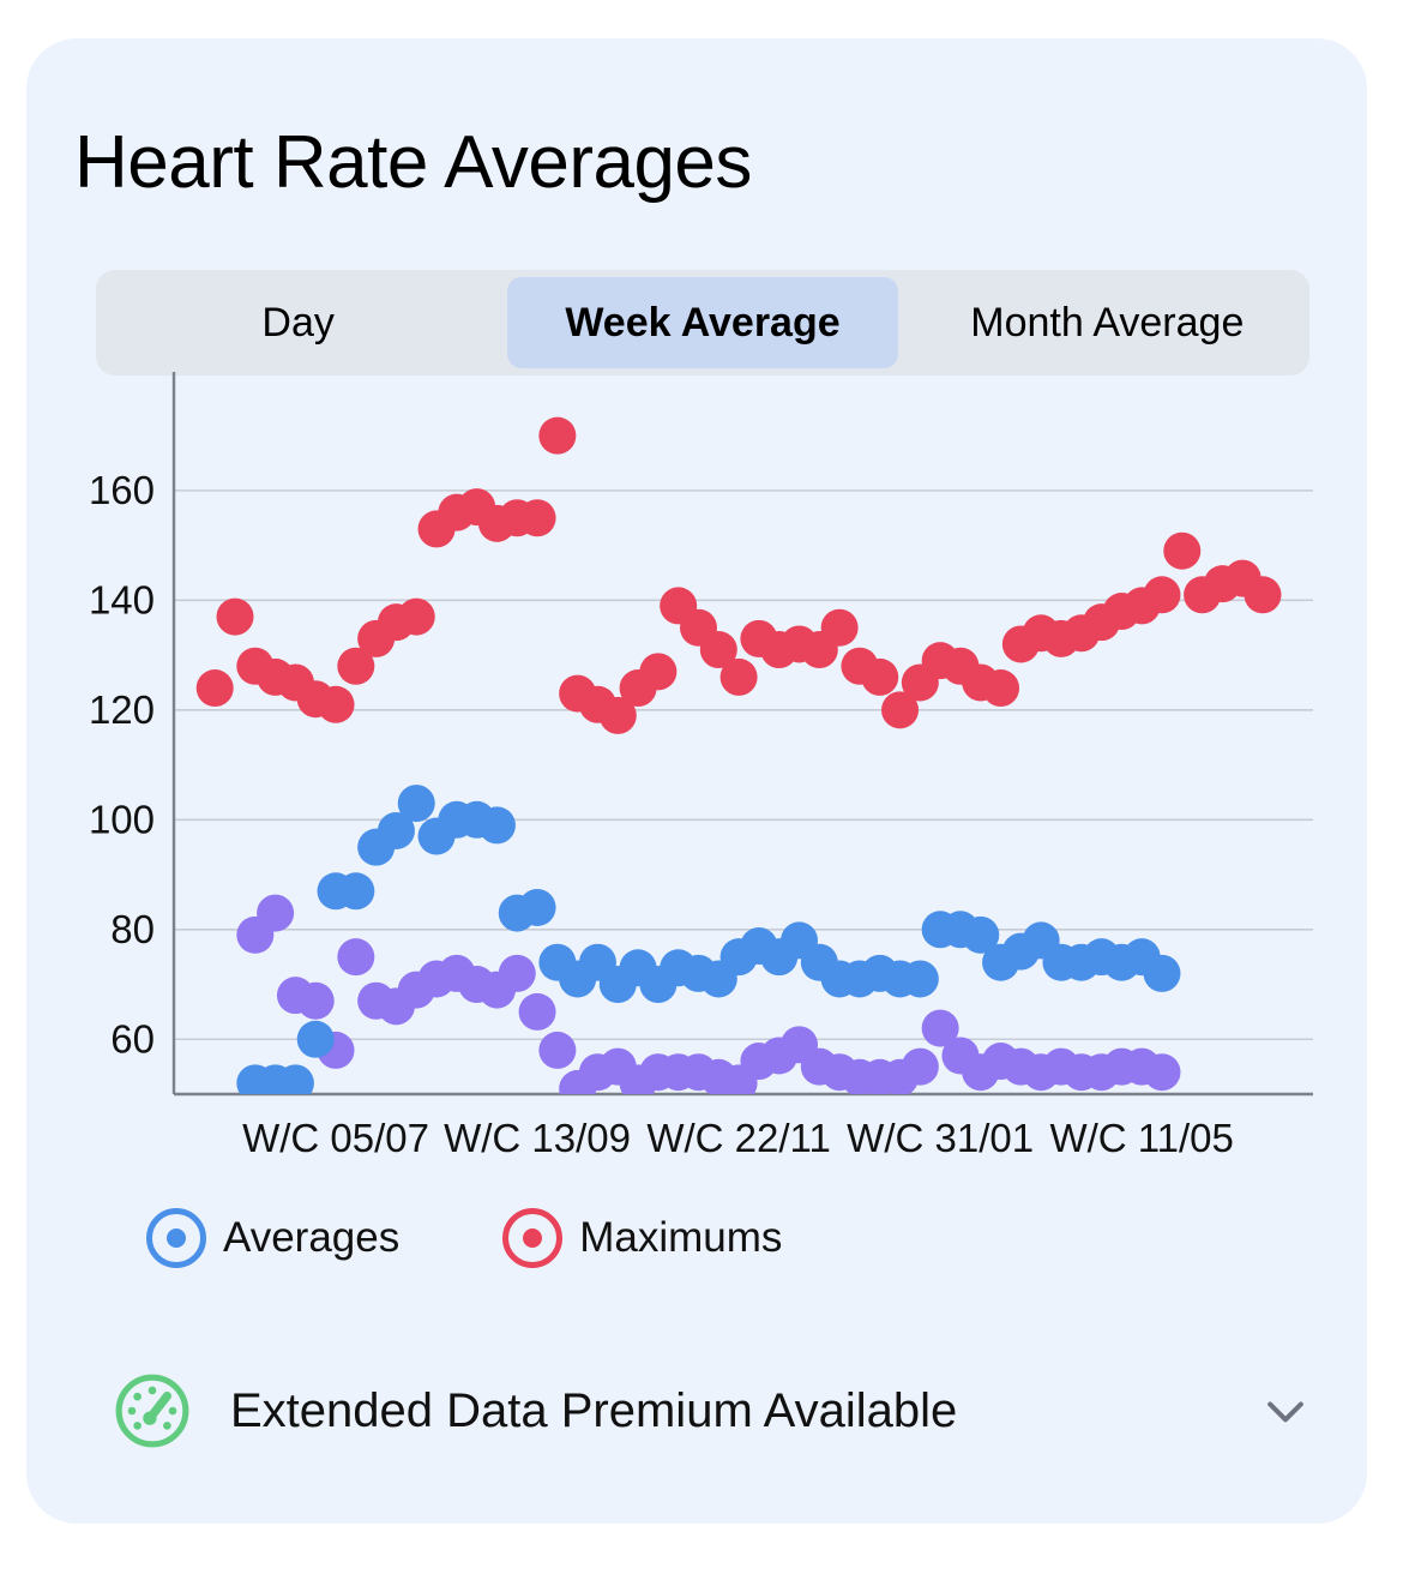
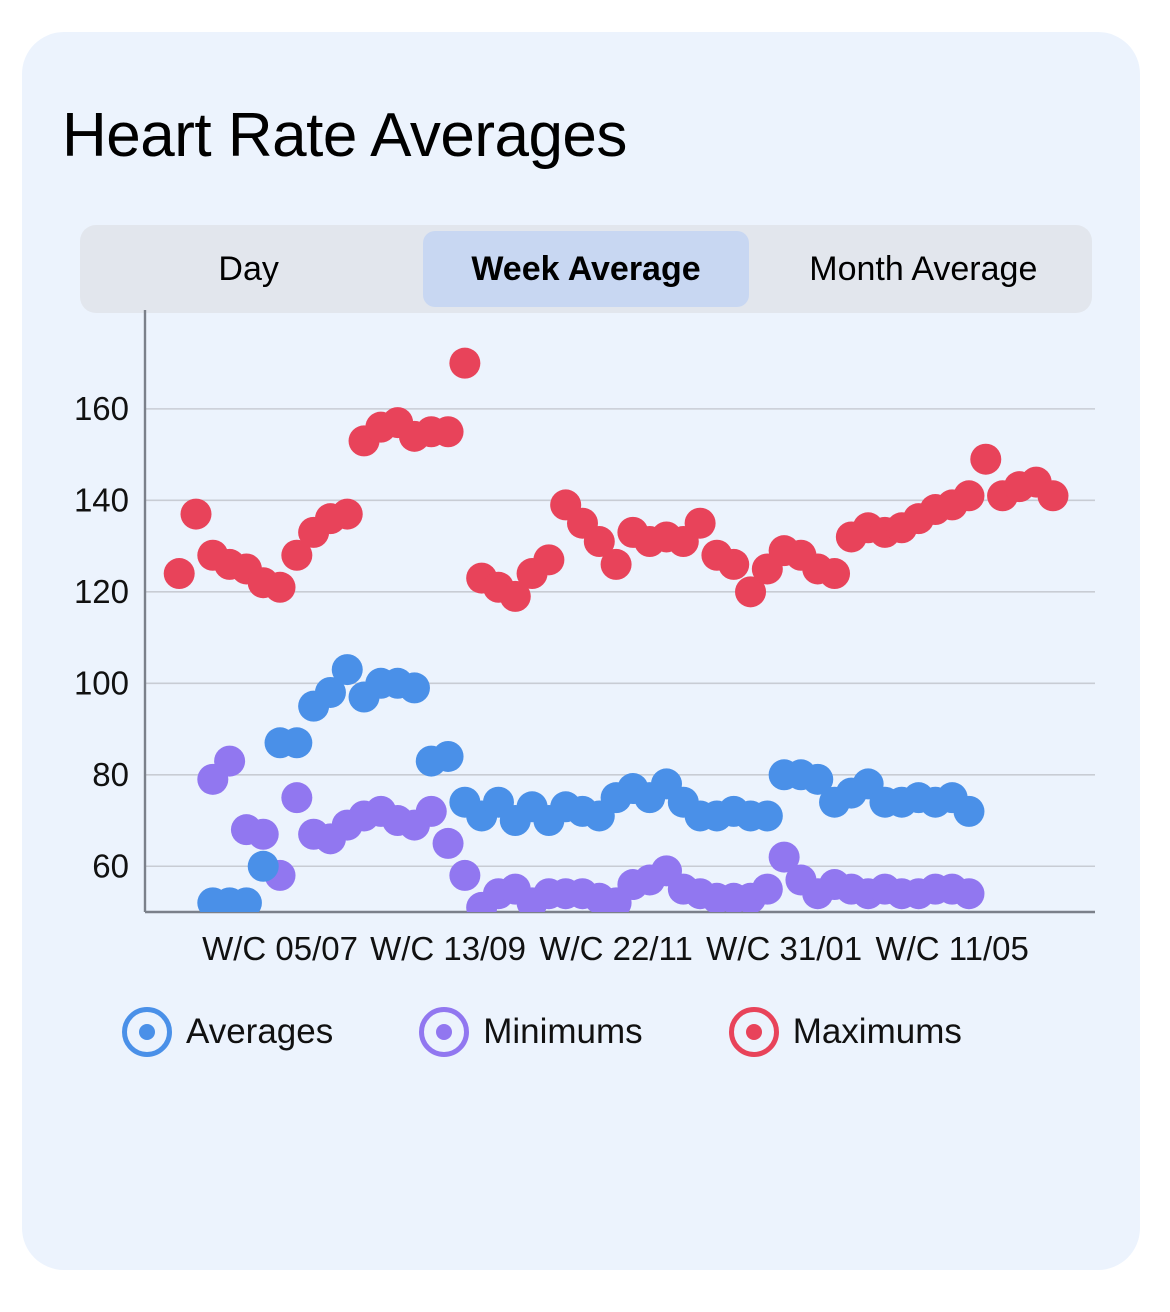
  Heart Rate Averages
  Day
  Week Average
  Month Average
  60
  80
  100
  120
  140
  160
  W/C 05/07
  W/C 13/09
  W/C 22/11
  W/C 31/01
  W/C 11/05
  Averages
+ Minimums
  Maximums
- Extended Data Premium Available
